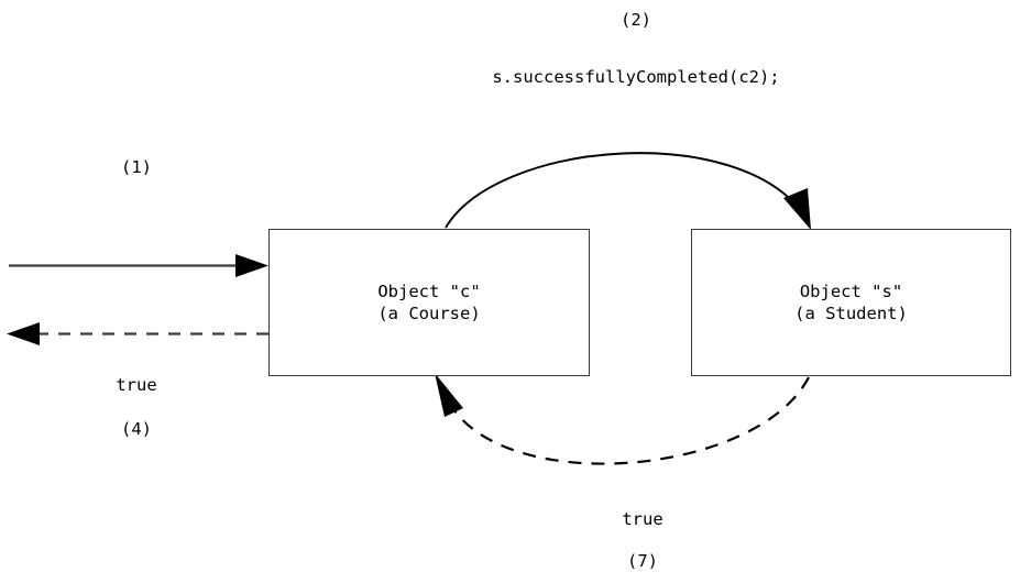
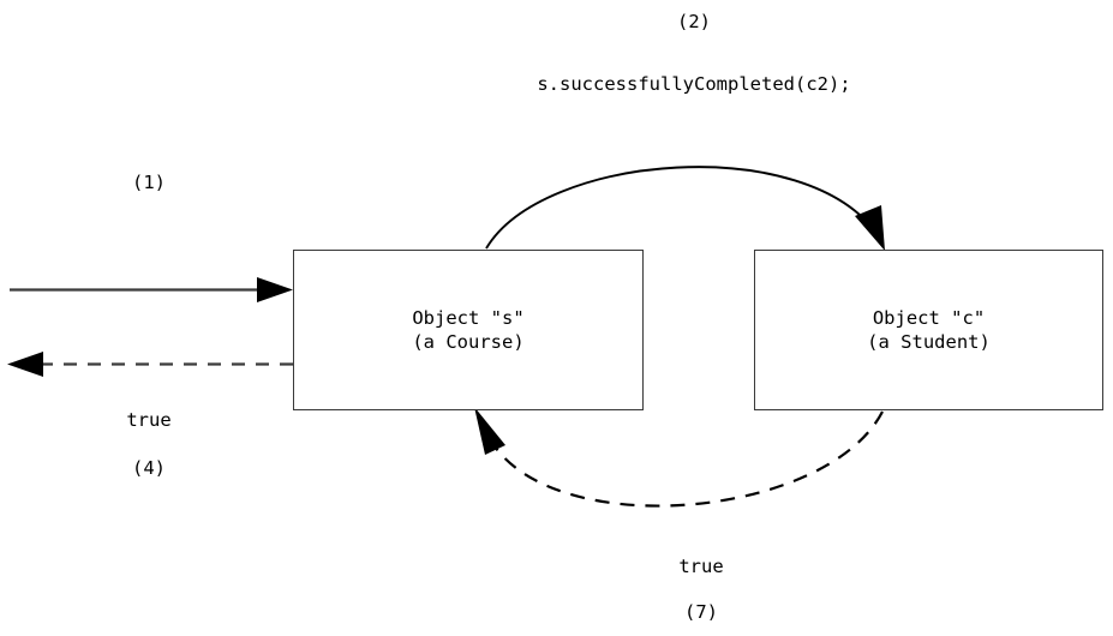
- Object "c"
+ Object "s"
  (a Course)
- Object "s"
+ Object "c"
  (a Student)
  (2)
  s.successfullyCompleted(c2);
  (1)
  true
  (4)
  true
  (7)
